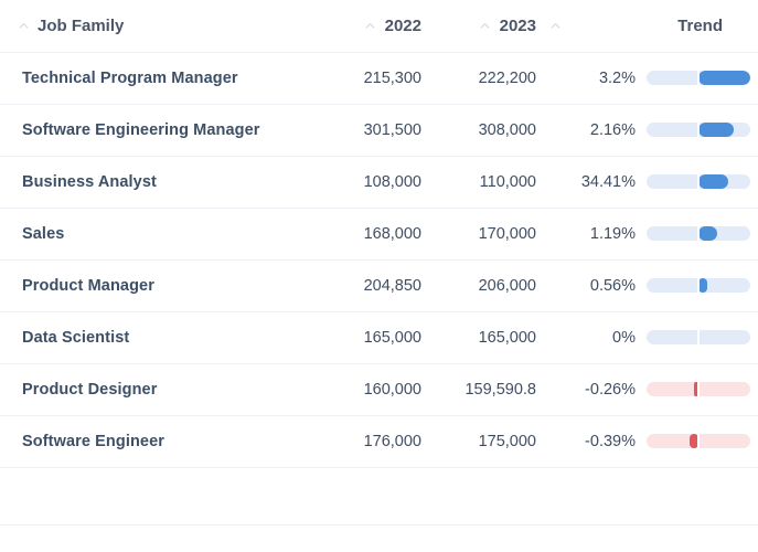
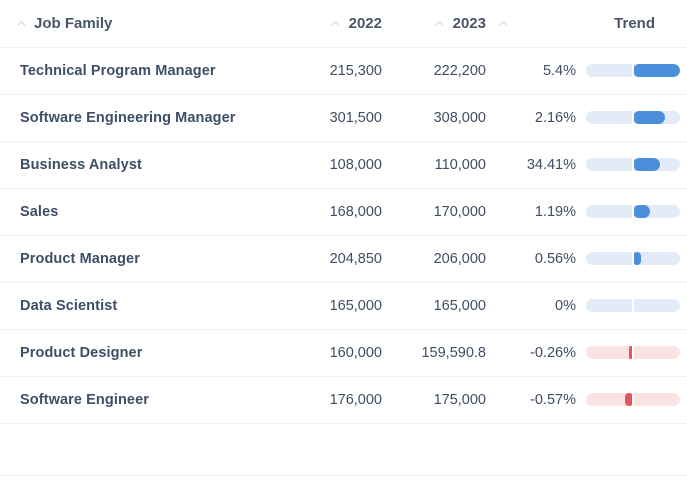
  Job Family	2022	2023		Trend
- Technical Program Manager	215,300	222,200	3.2%
+ Technical Program Manager	215,300	222,200	5.4%
  Software Engineering Manager	301,500	308,000	2.16%
  Business Analyst	108,000	110,000	34.41%
  Sales	168,000	170,000	1.19%
  Product Manager	204,850	206,000	0.56%
  Data Scientist	165,000	165,000	0%
  Product Designer	160,000	159,590.8	-0.26%
- Software Engineer	176,000	175,000	-0.39%
+ Software Engineer	176,000	175,000	-0.57%
